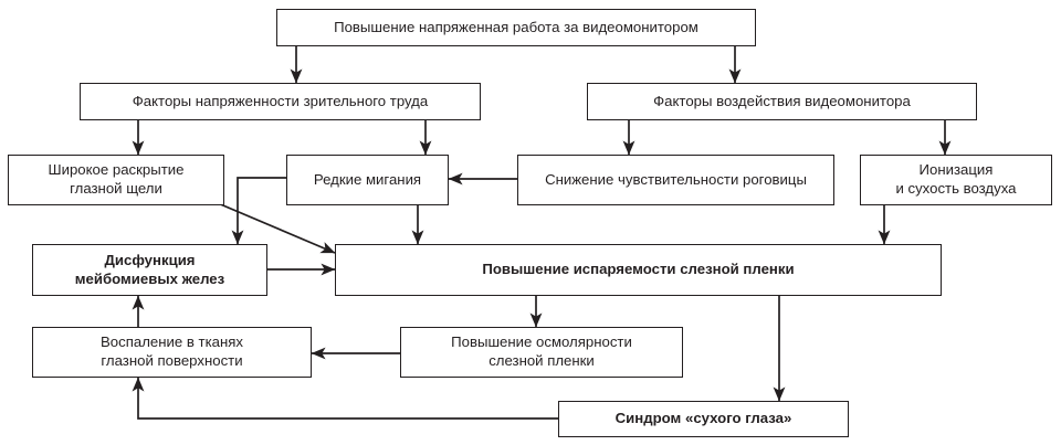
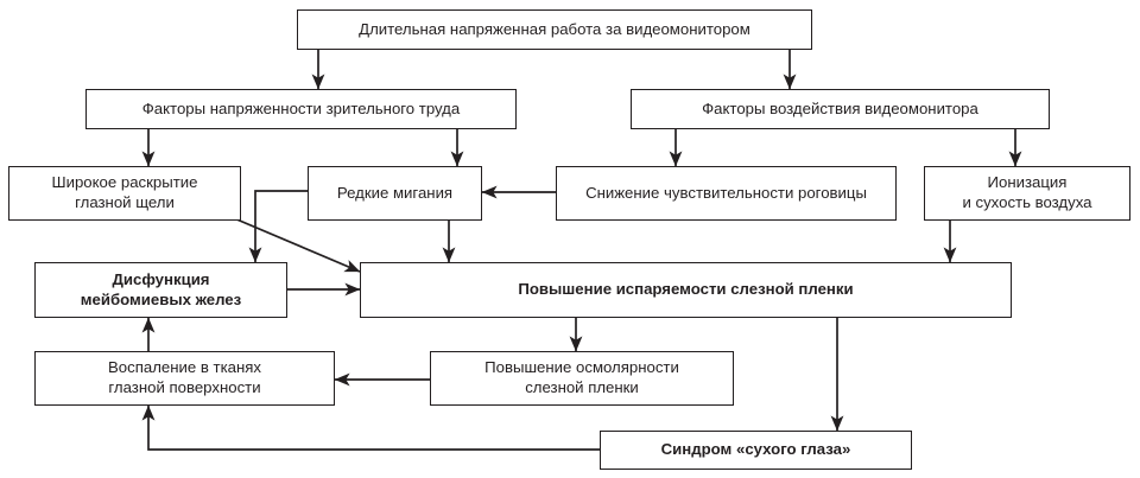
- Повышение напряженная работа за видеомонитором
+ Длительная напряженная работа за видеомонитором
  Факторы напряженности зрительного труда
  Факторы воздействия видеомонитора
  Широкое раскрытие
  глазной щели
  Редкие мигания
  Снижение чувствительности роговицы
  Ионизация
  и сухость воздуха
  Дисфункция
  мейбомиевых желез
  Повышение испаряемости слезной пленки
  Воспаление в тканях
  глазной поверхности
  Повышение осмолярности
  слезной пленки
  Синдром «сухого глаза»
